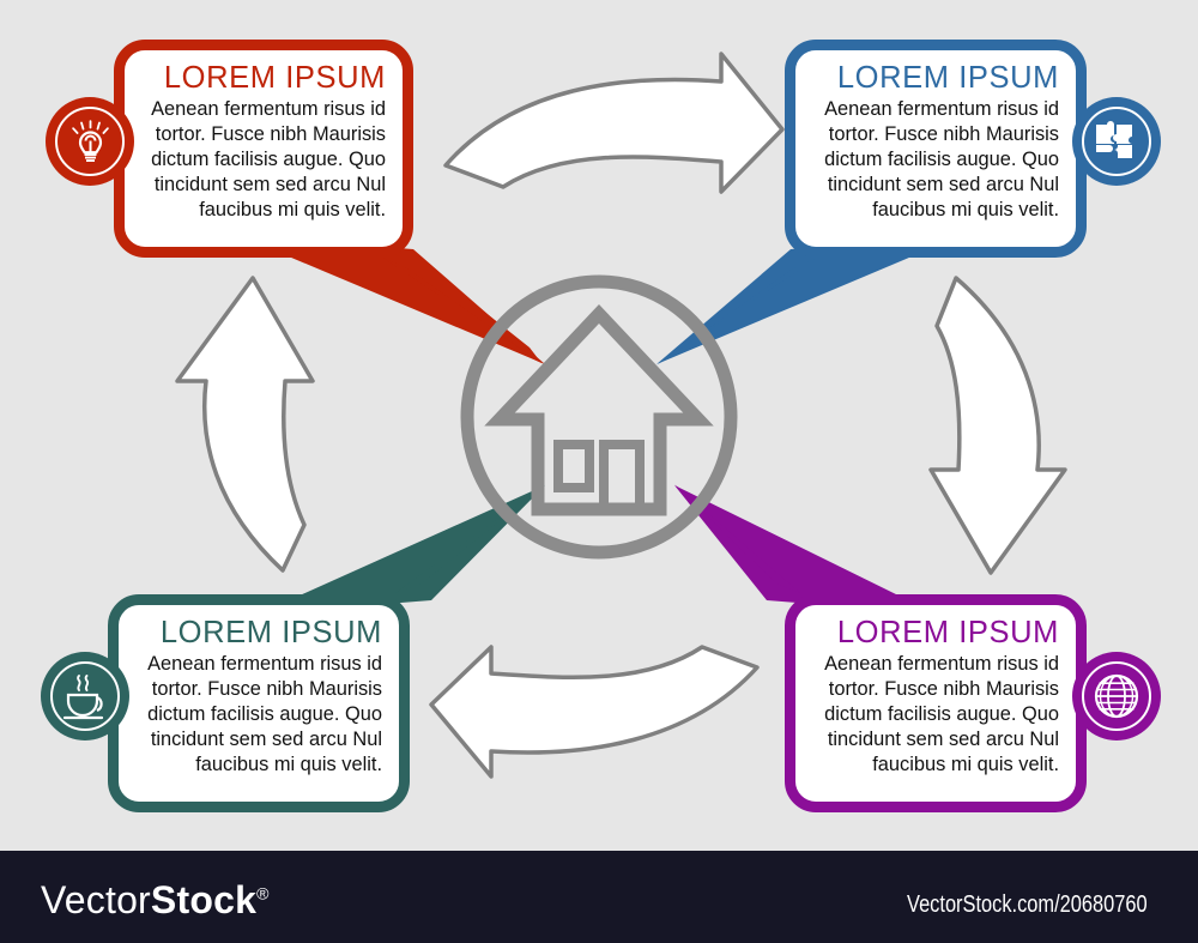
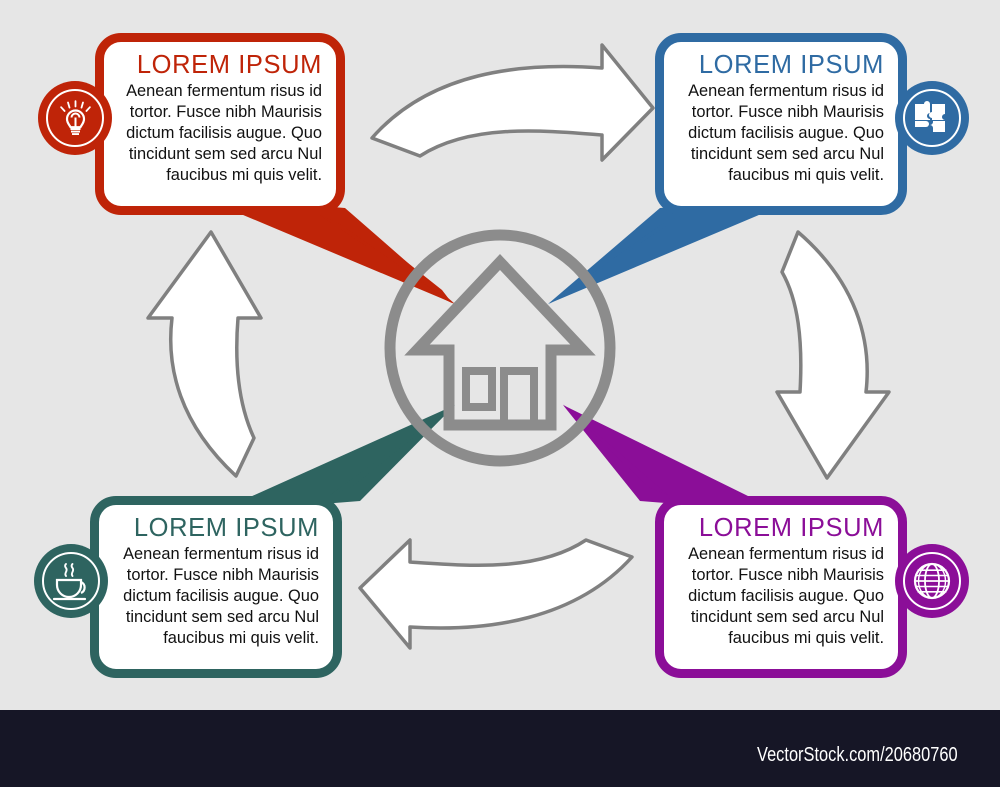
  LOREM IPSUM
  Aenean fermentum risus id tortor. Fusce nibh Maurisis dictum facilisis augue. Quo tincidunt sem sed arcu Nul faucibus mi quis velit.
  LOREM IPSUM
  Aenean fermentum risus id tortor. Fusce nibh Maurisis dictum facilisis augue. Quo tincidunt sem sed arcu Nul faucibus mi quis velit.
  LOREM IPSUM
  Aenean fermentum risus id tortor. Fusce nibh Maurisis dictum facilisis augue. Quo tincidunt sem sed arcu Nul faucibus mi quis velit.
  LOREM IPSUM
  Aenean fermentum risus id tortor. Fusce nibh Maurisis dictum facilisis augue. Quo tincidunt sem sed arcu Nul faucibus mi quis velit.
- VectorStock®
  VectorStock.com/20680760
